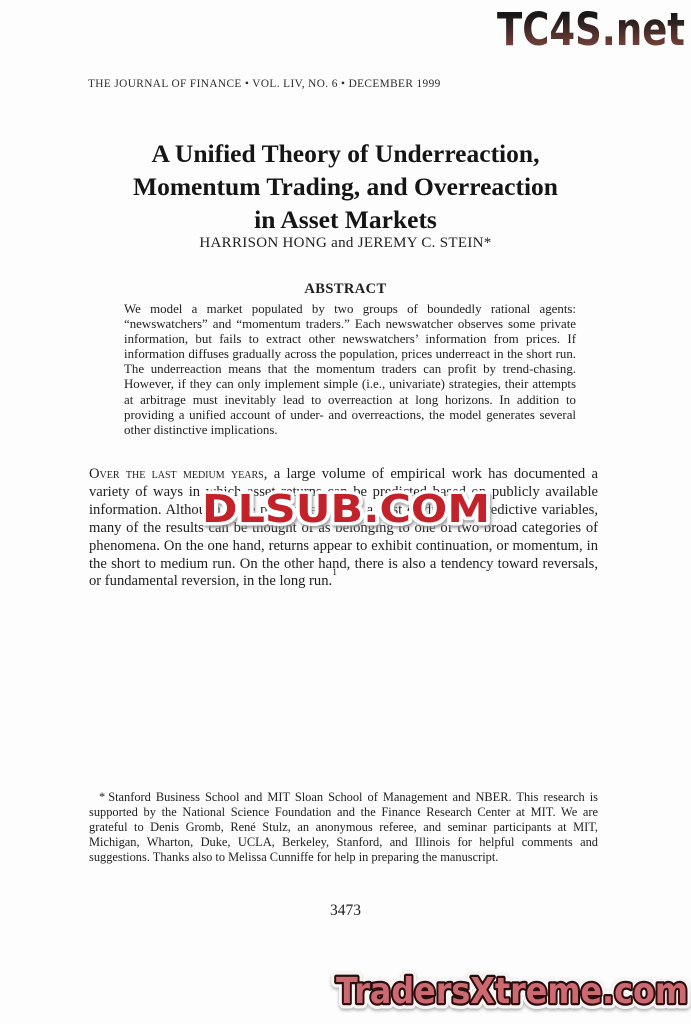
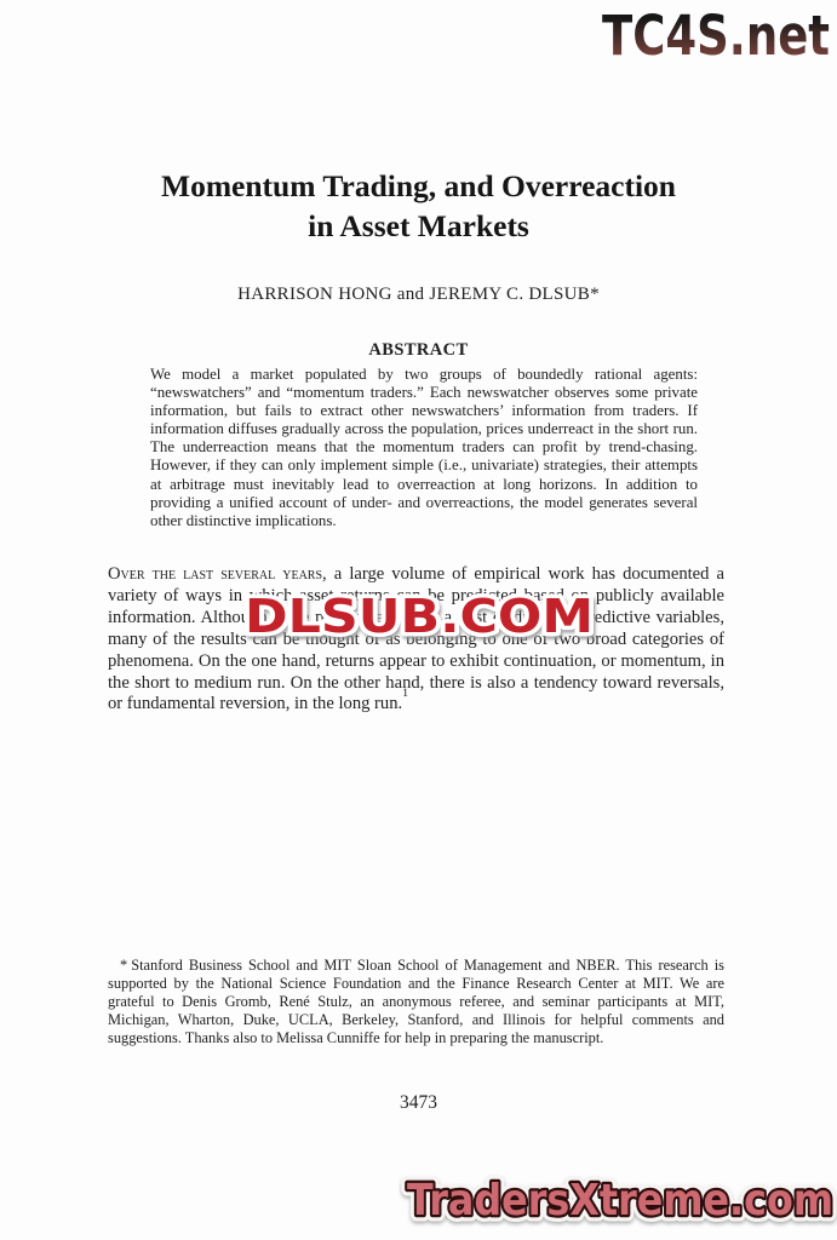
  TC4S.net
- THE JOURNAL OF FINANCE • VOL. LIV, NO. 6 • DECEMBER 1999
- A Unified Theory of Underreaction,
  Momentum Trading, and Overreaction
  in Asset Markets
- HARRISON HONG and JEREMY C. STEIN*
+ HARRISON HONG and JEREMY C. DLSUB*
  ABSTRACT
- We model a market populated by two groups of boundedly rational agents: “newswatchers” and “momentum traders.” Each newswatcher observes some private information, but fails to extract other newswatchers’ information from prices. If information diffuses gradually across the population, prices underreact in the short run. The underreaction means that the momentum traders can profit by trend-chasing. However, if they can only implement simple (i.e., univariate) strategies, their attempts at arbitrage must inevitably lead to overreaction at long horizons. In addition to providing a unified account of under- and overreactions, the model generates several other distinctive implications.
+ We model a market populated by two groups of boundedly rational agents: “newswatchers” and “momentum traders.” Each newswatcher observes some private information, but fails to extract other newswatchers’ information from traders. If information diffuses gradually across the population, prices underreact in the short run. The underreaction means that the momentum traders can profit by trend-chasing. However, if they can only implement simple (i.e., univariate) strategies, their attempts at arbitrage must inevitably lead to overreaction at long horizons. In addition to providing a unified account of under- and overreactions, the model generates several other distinctive implications.
- Over the last medium years, a large volume of empirical work has documented a variety of ways in which asset returns can be predicted based on publicly available information. Although these papers have used a host of different predictive variables, many of the results can be thought of as belonging to one of two broad categories of phenomena. On the one hand, returns appear to exhibit continuation, or momentum, in the short to medium run. On the other hand, there is also a tendency toward reversals, or fundamental reversion, in the long run.1
+ Over the last several years, a large volume of empirical work has documented a variety of ways in which asset returns can be predicted based on publicly available information. Although these papers have used a host of different predictive variables, many of the results can be thought of as belonging to one of two broad categories of phenomena. On the one hand, returns appear to exhibit continuation, or momentum, in the short to medium run. On the other hand, there is also a tendency toward reversals, or fundamental reversion, in the long run.1
  DLSUB.COM
  * Stanford Business School and MIT Sloan School of Management and NBER. This research is supported by the National Science Foundation and the Finance Research Center at MIT. We are grateful to Denis Gromb, René Stulz, an anonymous referee, and seminar participants at MIT, Michigan, Wharton, Duke, UCLA, Berkeley, Stanford, and Illinois for helpful comments and suggestions. Thanks also to Melissa Cunniffe for help in preparing the manuscript.
  3473
  TradersXtreme.com
